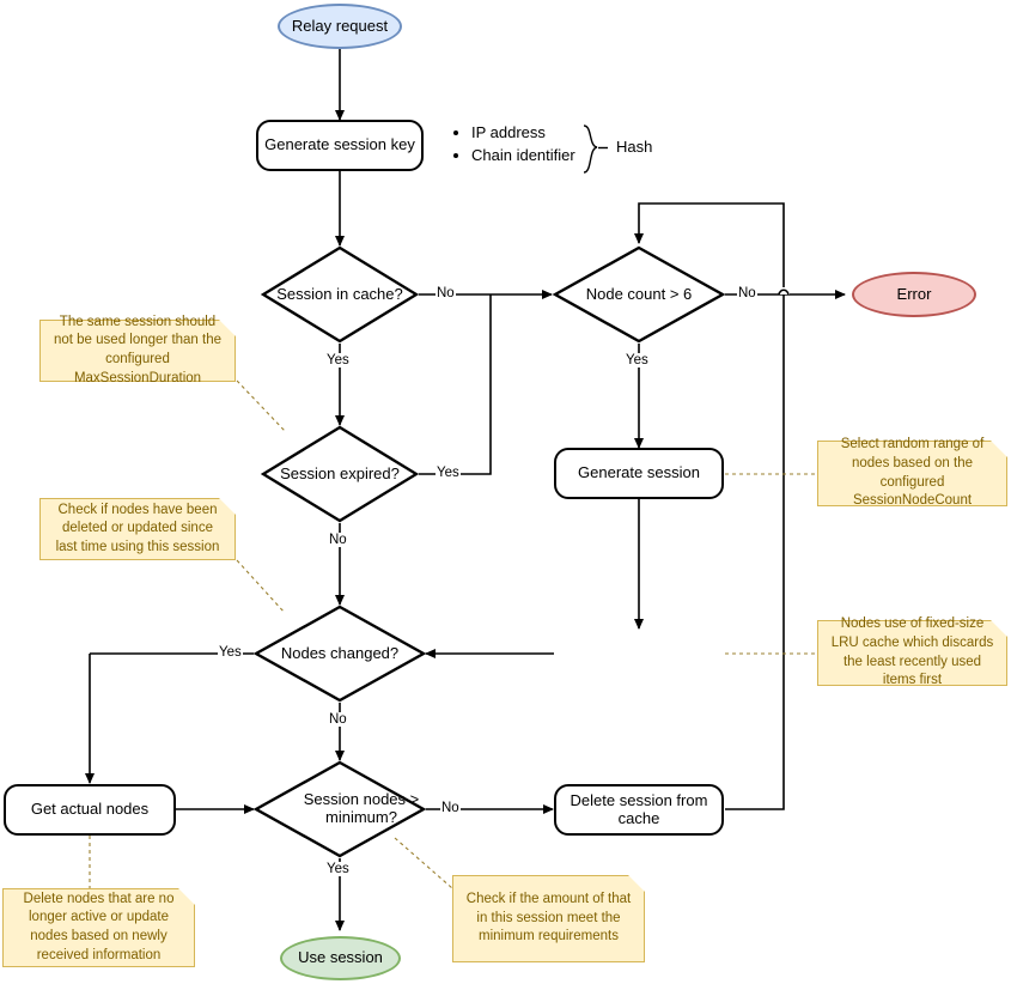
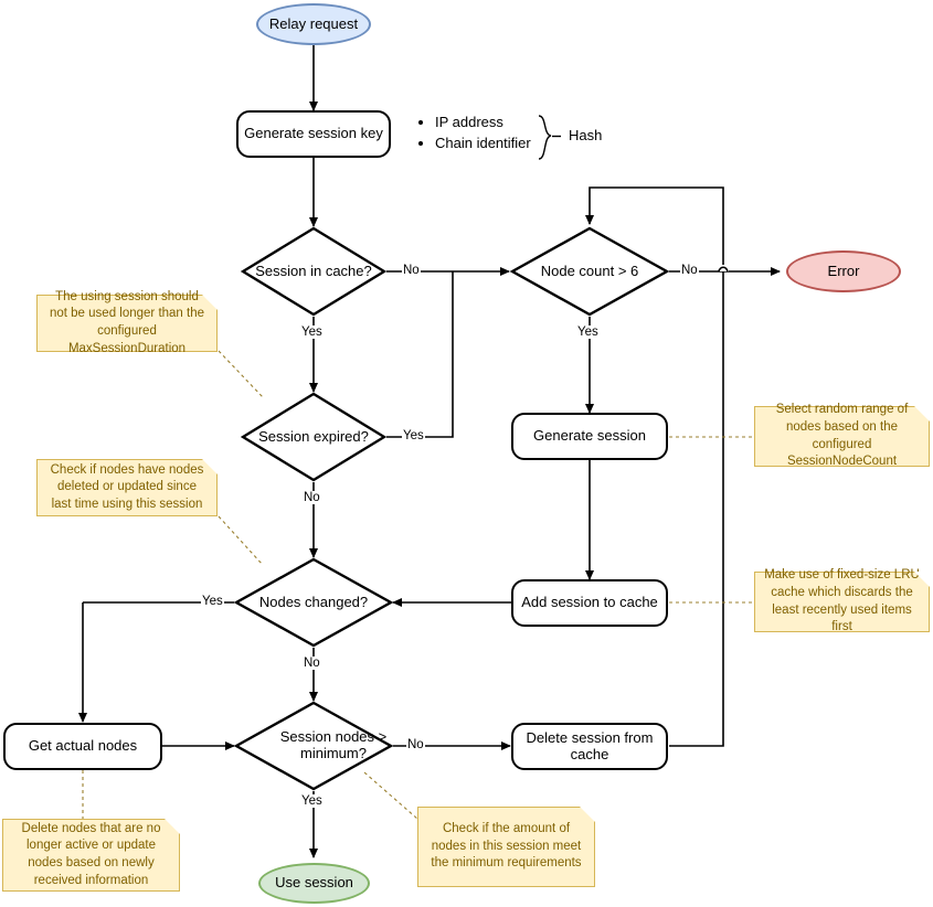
  Relay request
  Generate session key
  Session in cache?
  Node count > 6
  Error
  Session expired?
  Generate session
  Nodes changed?
+ Add session to cache
  Get actual nodes
  Session nodes > minimum?
  Delete session from cache
  Use session
  No
  Yes
  No
  Yes
  Yes
  No
  Yes
  No
  No
  Yes
  IP address
  Chain identifier
  Hash
- The same session should not be used longer than the configured MaxSessionDuration
+ The using session should not be used longer than the configured MaxSessionDuration
- Check if nodes have been deleted or updated since last time using this session
+ Check if nodes have nodes deleted or updated since last time using this session
  Select random range of nodes based on the configured SessionNodeCount
- Nodes use of fixed-size LRU cache which discards the least recently used items first
+ Make use of fixed-size LRU cache which discards the least recently used items first
  Delete nodes that are no longer active or update nodes based on newly received information
- Check if the amount of that in this session meet the minimum requirements
+ Check if the amount of nodes in this session meet the minimum requirements
